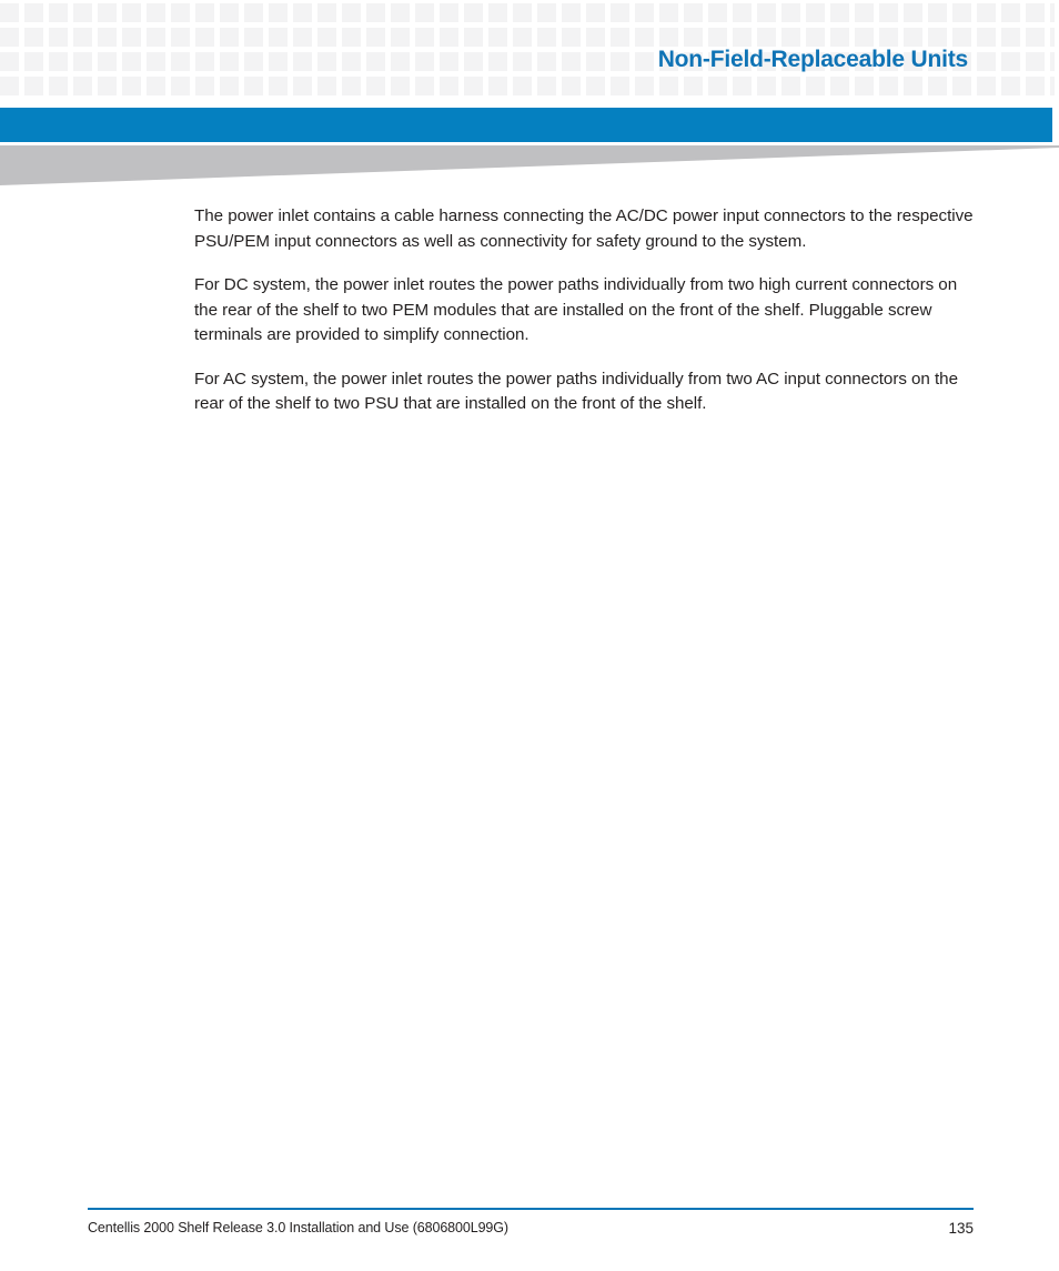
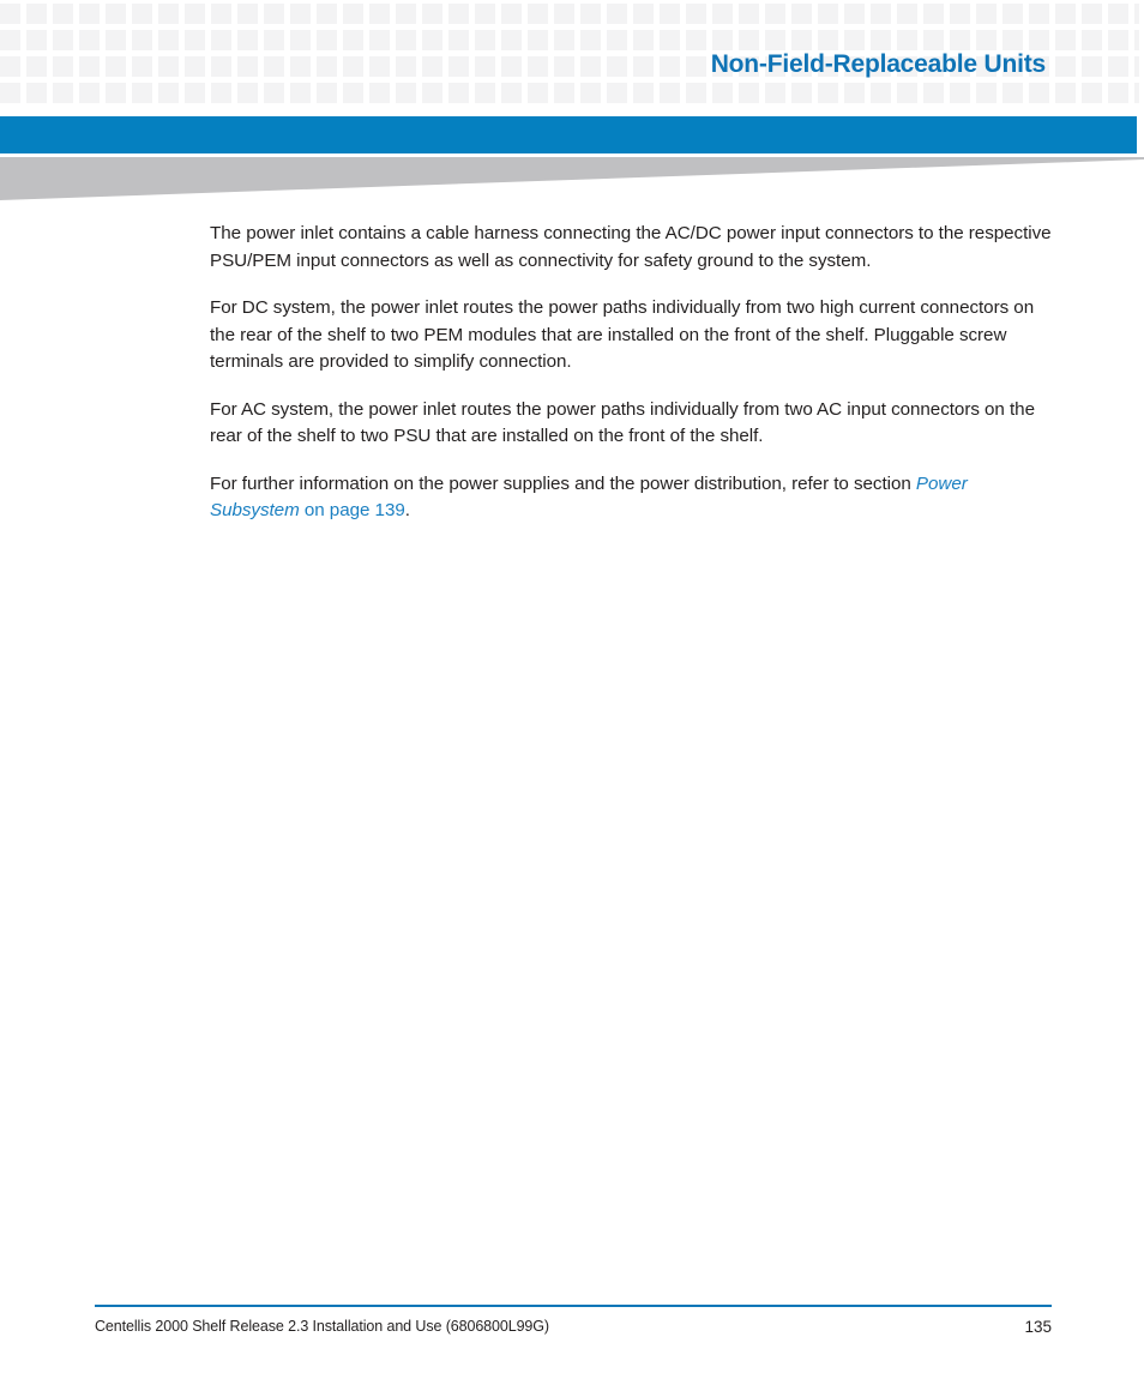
  Non-Field-Replaceable Units
  The power inlet contains a cable harness connecting the AC/DC power input connectors to the respective PSU/PEM input connectors as well as connectivity for safety ground to the system.
  For DC system, the power inlet routes the power paths individually from two high current connectors on the rear of the shelf to two PEM modules that are installed on the front of the shelf. Pluggable screw terminals are provided to simplify connection.
  For AC system, the power inlet routes the power paths individually from two AC input connectors on the rear of the shelf to two PSU that are installed on the front of the shelf.
+ For further information on the power supplies and the power distribution, refer to section Power Subsystem on page 139.
- Centellis 2000 Shelf Release 3.0 Installation and Use (6806800L99G)
+ Centellis 2000 Shelf Release 2.3 Installation and Use (6806800L99G)
  135
